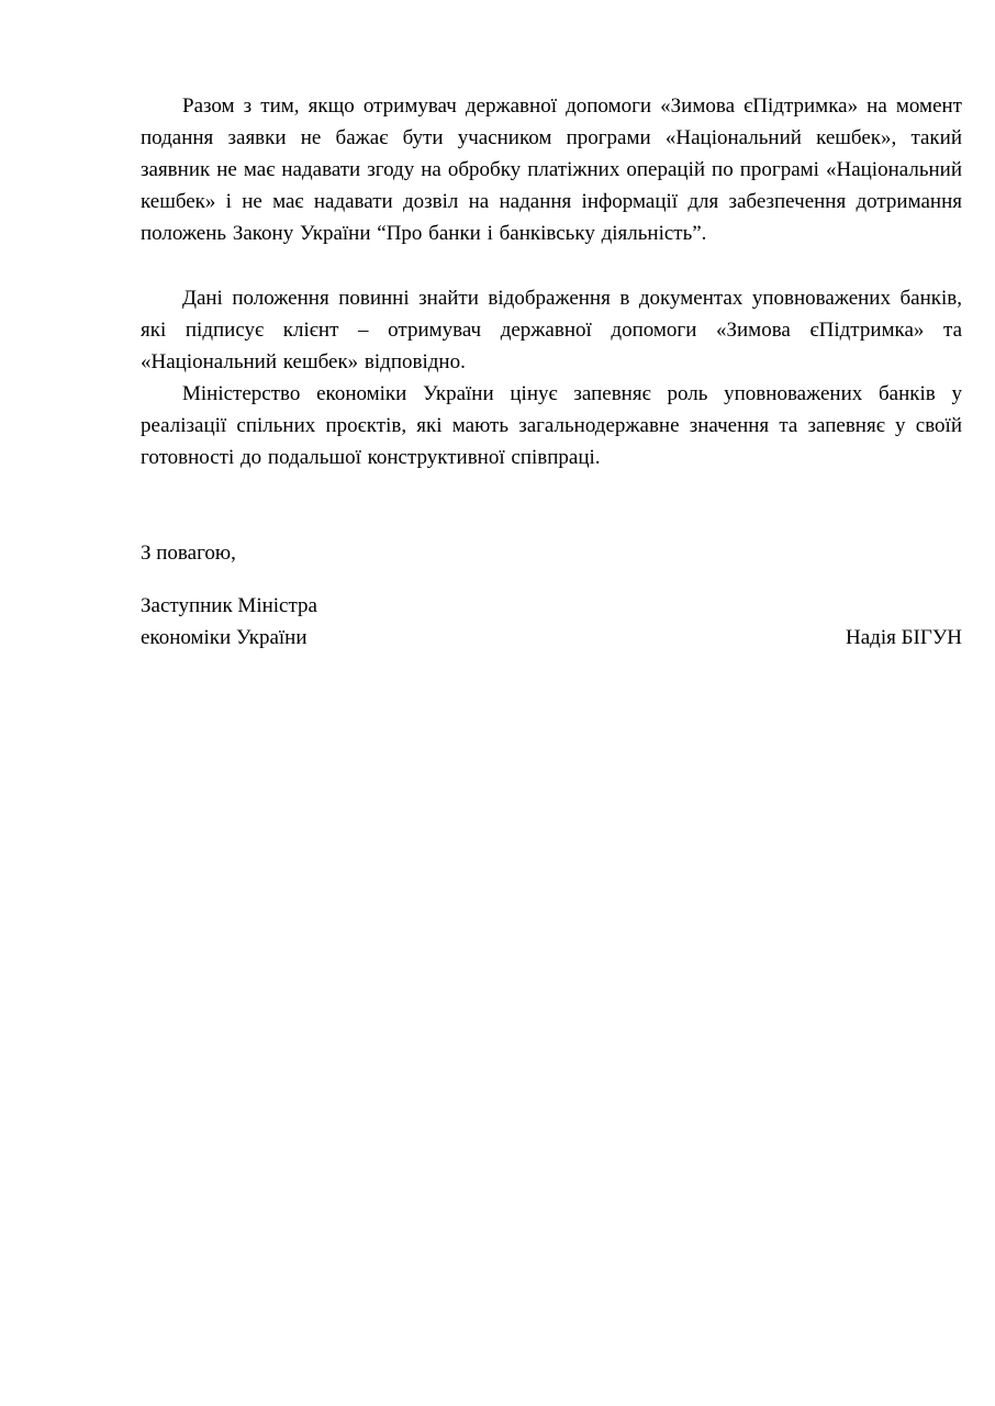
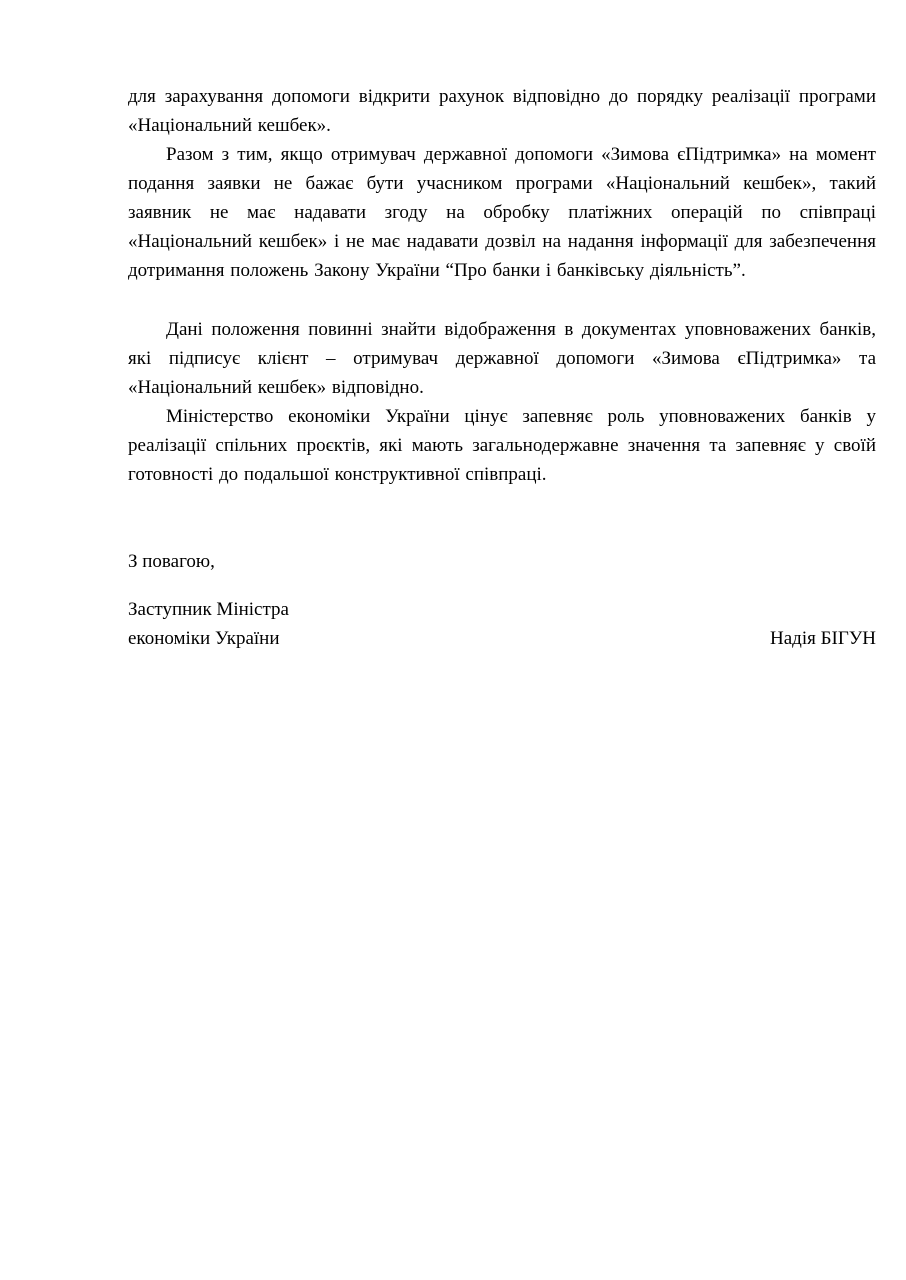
+ для зарахування допомоги відкрити рахунок відповідно до порядку реалізації програми «Національний кешбек».
- Разом з тим, якщо отримувач державної допомоги «Зимова єПідтримка» на момент подання заявки не бажає бути учасником програми «Національний кешбек», такий заявник не має надавати згоду на обробку платіжних операцій по програмі «Національний кешбек» і не має надавати дозвіл на надання інформації для забезпечення дотримання положень Закону України “Про банки і банківську діяльність”.
+ Разом з тим, якщо отримувач державної допомоги «Зимова єПідтримка» на момент подання заявки не бажає бути учасником програми «Національний кешбек», такий заявник не має надавати згоду на обробку платіжних операцій по співпраці «Національний кешбек» і не має надавати дозвіл на надання інформації для забезпечення дотримання положень Закону України “Про банки і банківську діяльність”.
  Дані положення повинні знайти відображення в документах уповноважених банків, які підписує клієнт – отримувач державної допомоги «Зимова єПідтримка» та «Національний кешбек» відповідно.
  Міністерство економіки України цінує запевняє роль уповноважених банків у реалізації спільних проєктів, які мають загальнодержавне значення та запевняє у своїй готовності до подальшої конструктивної співпраці.
  З повагою,
  Заступник Міністра
  економіки України
  Надія БІГУН
